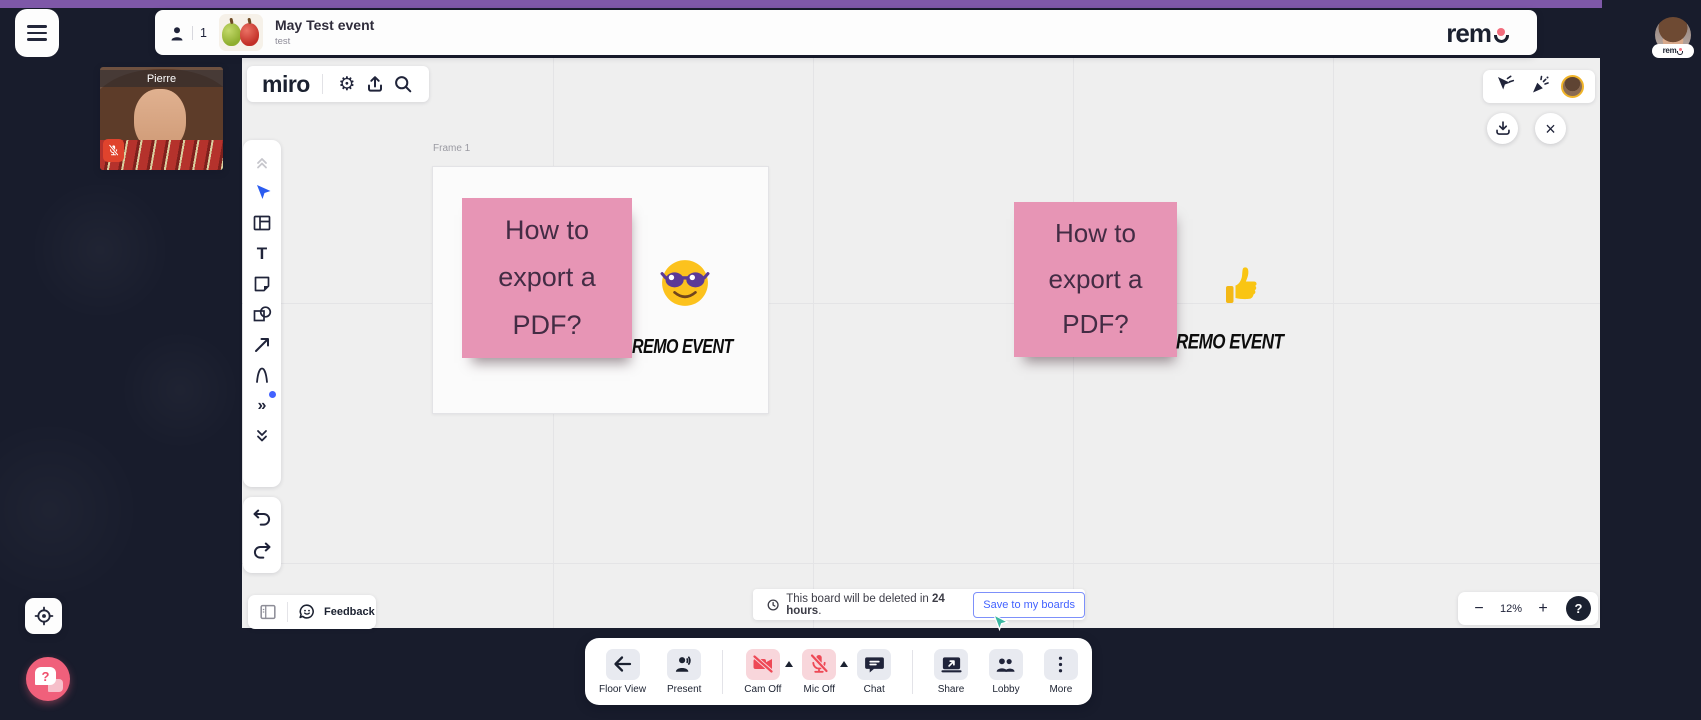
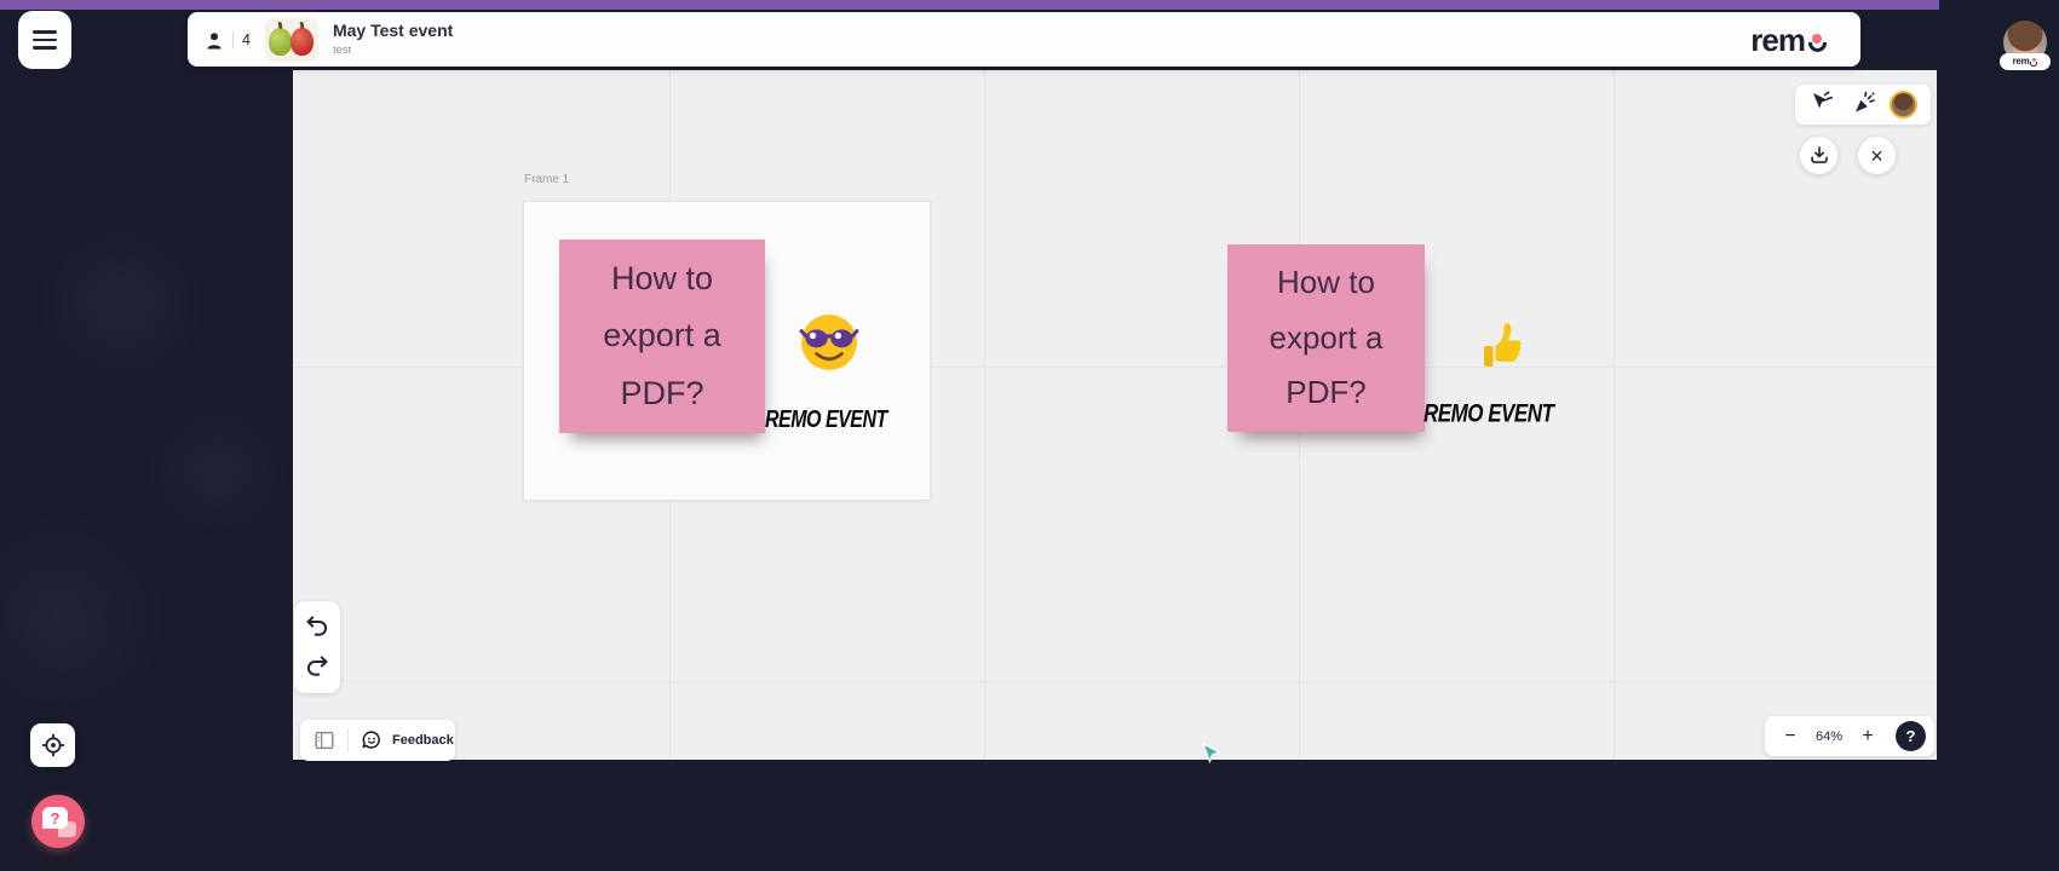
  Frame 1
  How to export a PDF?
  REMO EVENT
  How to export a PDF?
  REMO EVENT
- miro
- ⚙
- T
- »
  ×
- This board will be deleted in 24 hours.
- Save to my boards
  Feedback
  −
- 12%
+ 64%
  +
  ?
- 1
+ 4
  May Test event
  test
  rem
  rem
- Pierre
  ?
- Floor View
- Present
- Cam Off
- Mic Off
- Chat
- Share
- Lobby
- More
